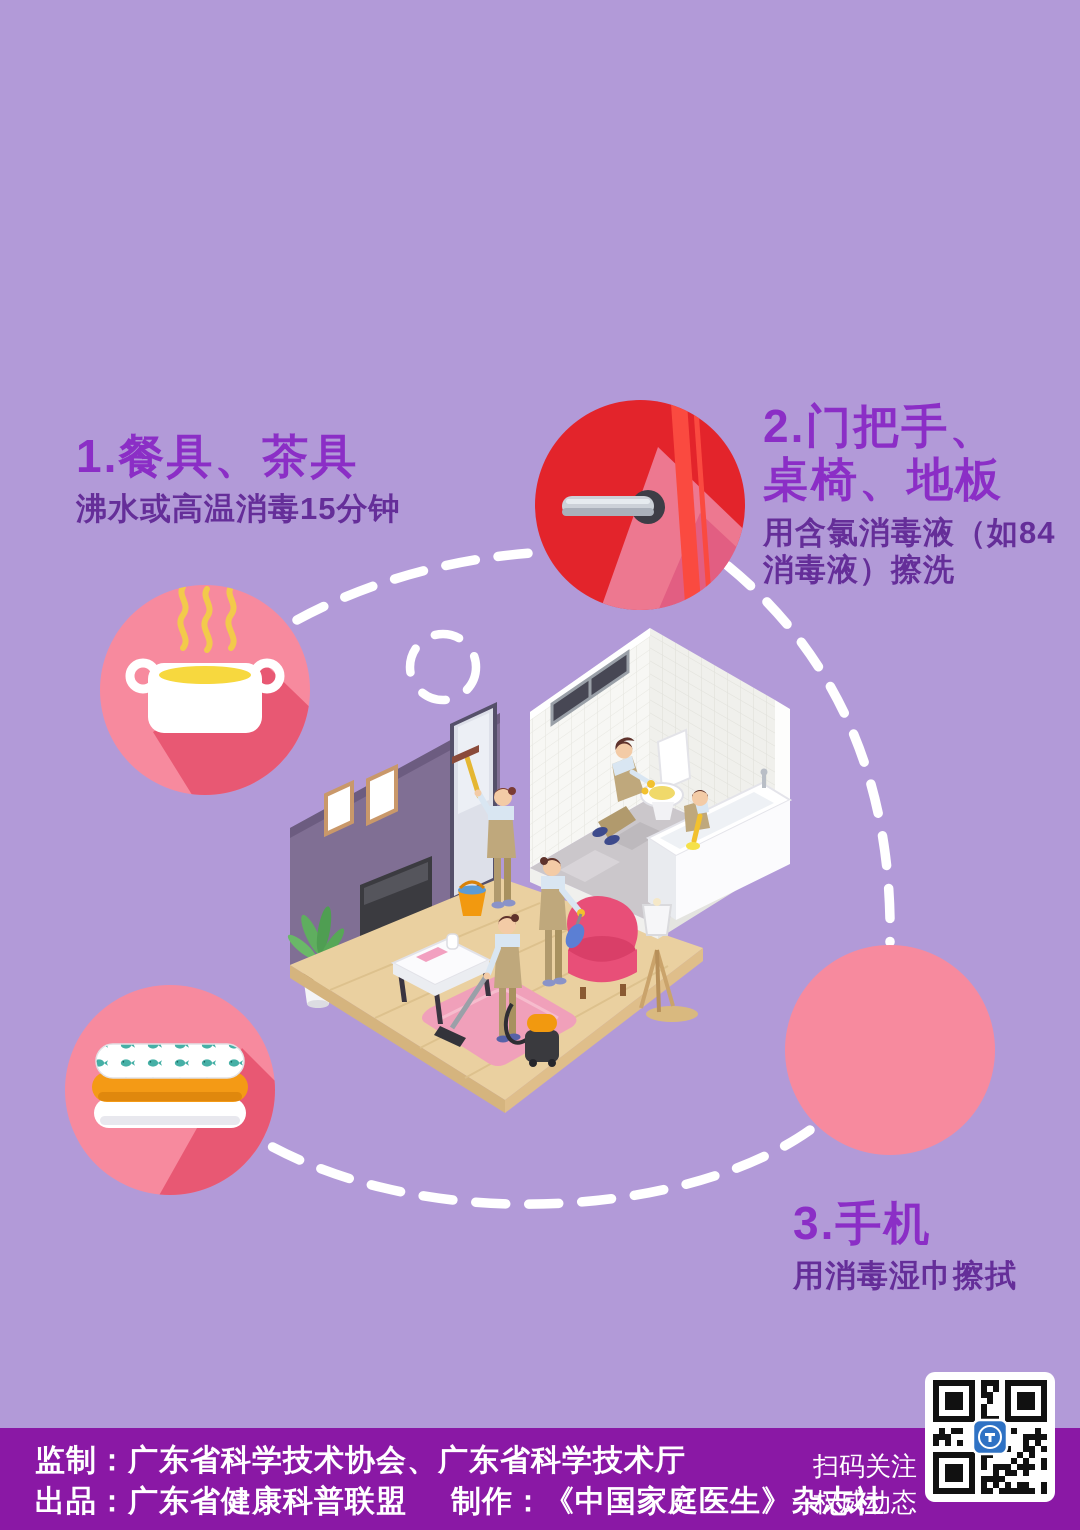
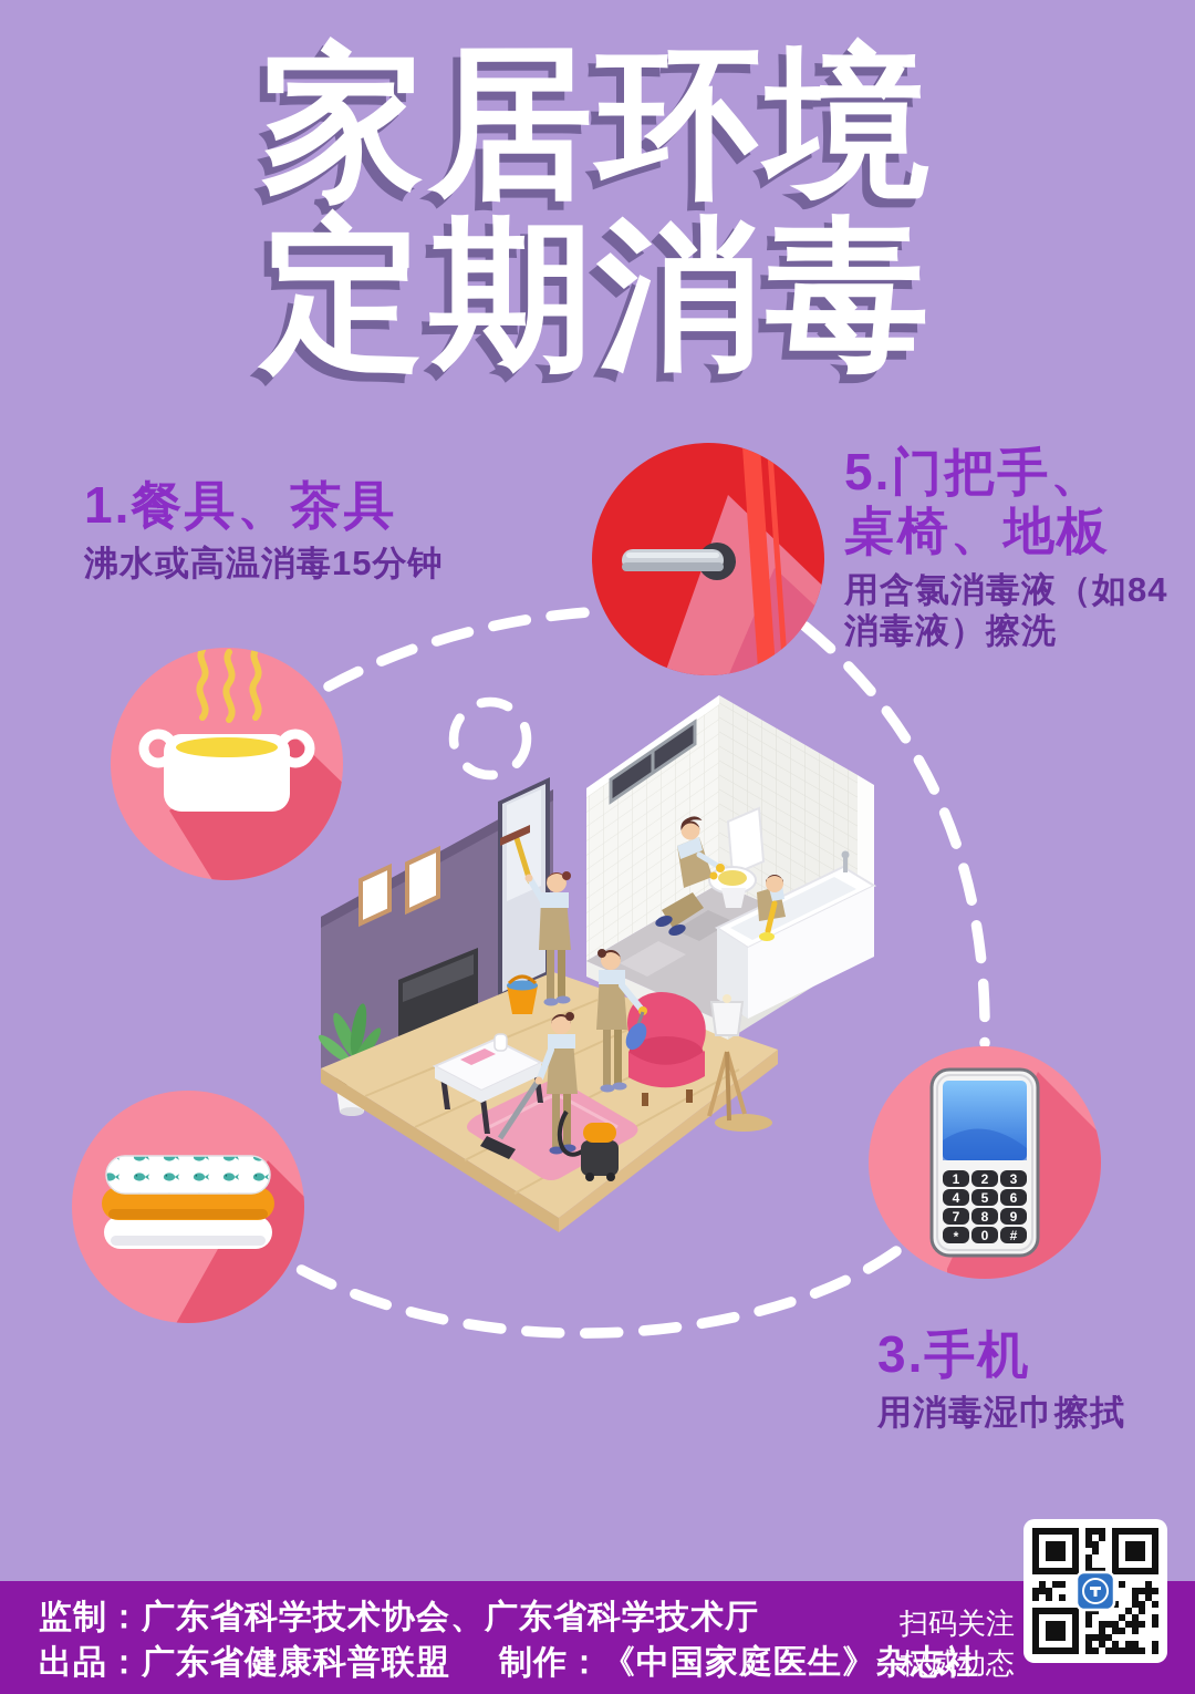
+ 1
+ 2
+ 3
+ 4
+ 5
+ 6
+ 7
+ 8
+ 9
+ *
+ 0
+ #
+ 家居环境
+ 定期消毒
  1.餐具、茶具
  沸水或高温消毒15分钟
- 2.门把手、
+ 5.门把手、
  桌椅、地板
  用含氯消毒液（如84
  消毒液）擦洗
  3.手机
  用消毒湿巾擦拭
  监制：广东省科学技术协会、广东省科学技术厅
  出品：广东省健康科普联盟 制作：《中国家庭医生》杂志社
  扫码关注
  权威动态
